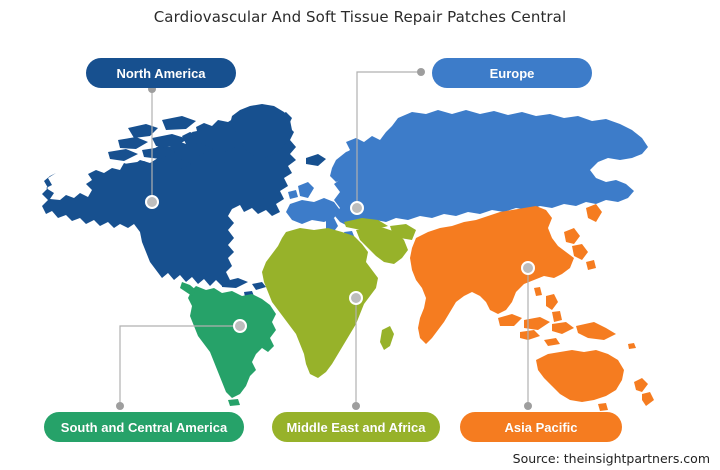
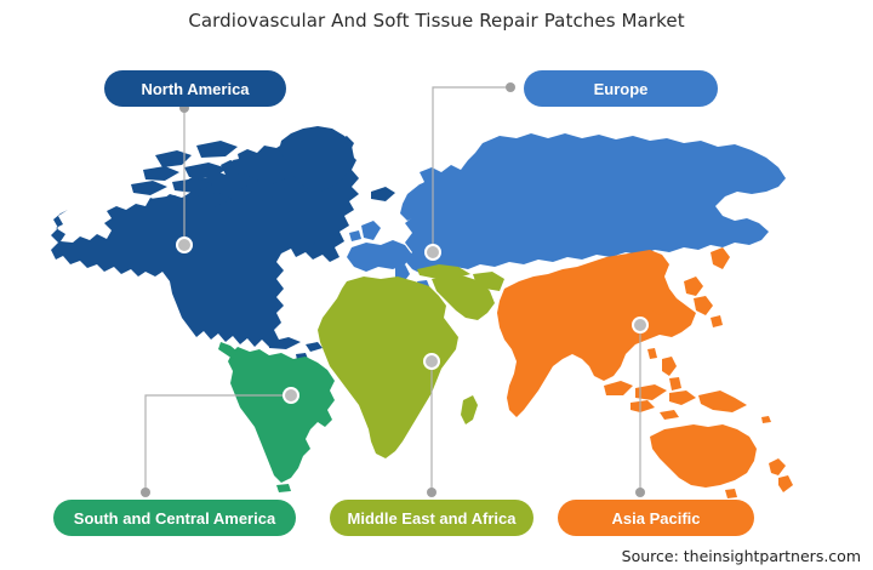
- Cardiovascular And Soft Tissue Repair Patches Central
+ Cardiovascular And Soft Tissue Repair Patches Market
  North America
  Europe
  South and Central America
  Middle East and Africa
  Asia Pacific
  Source: theinsightpartners.com
